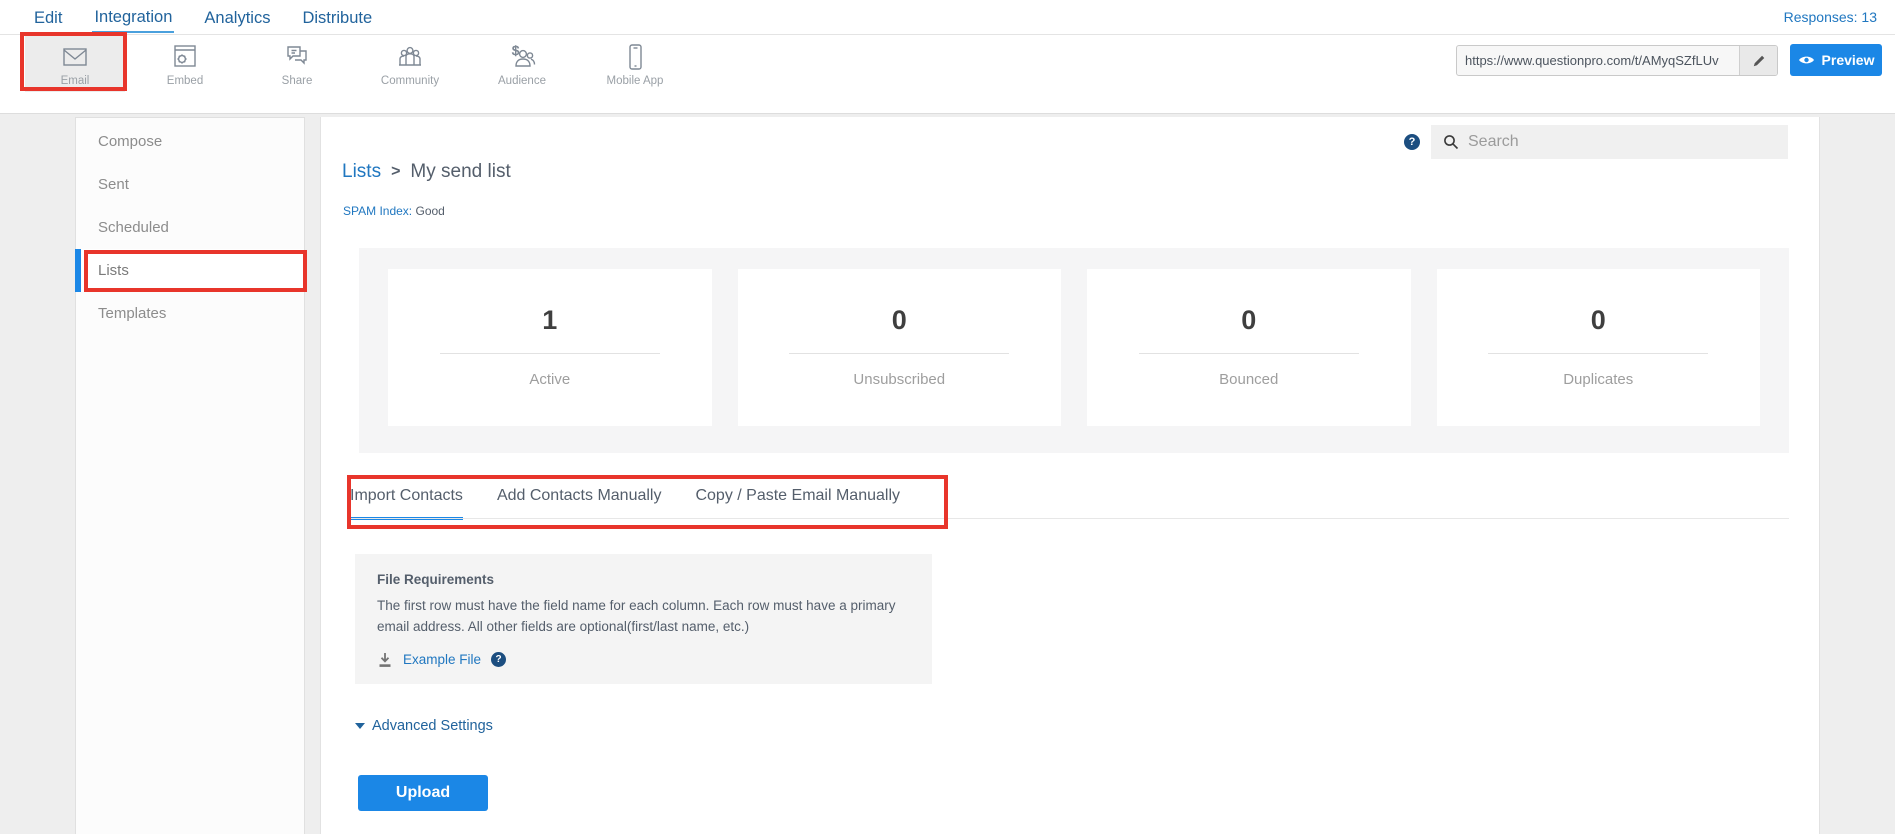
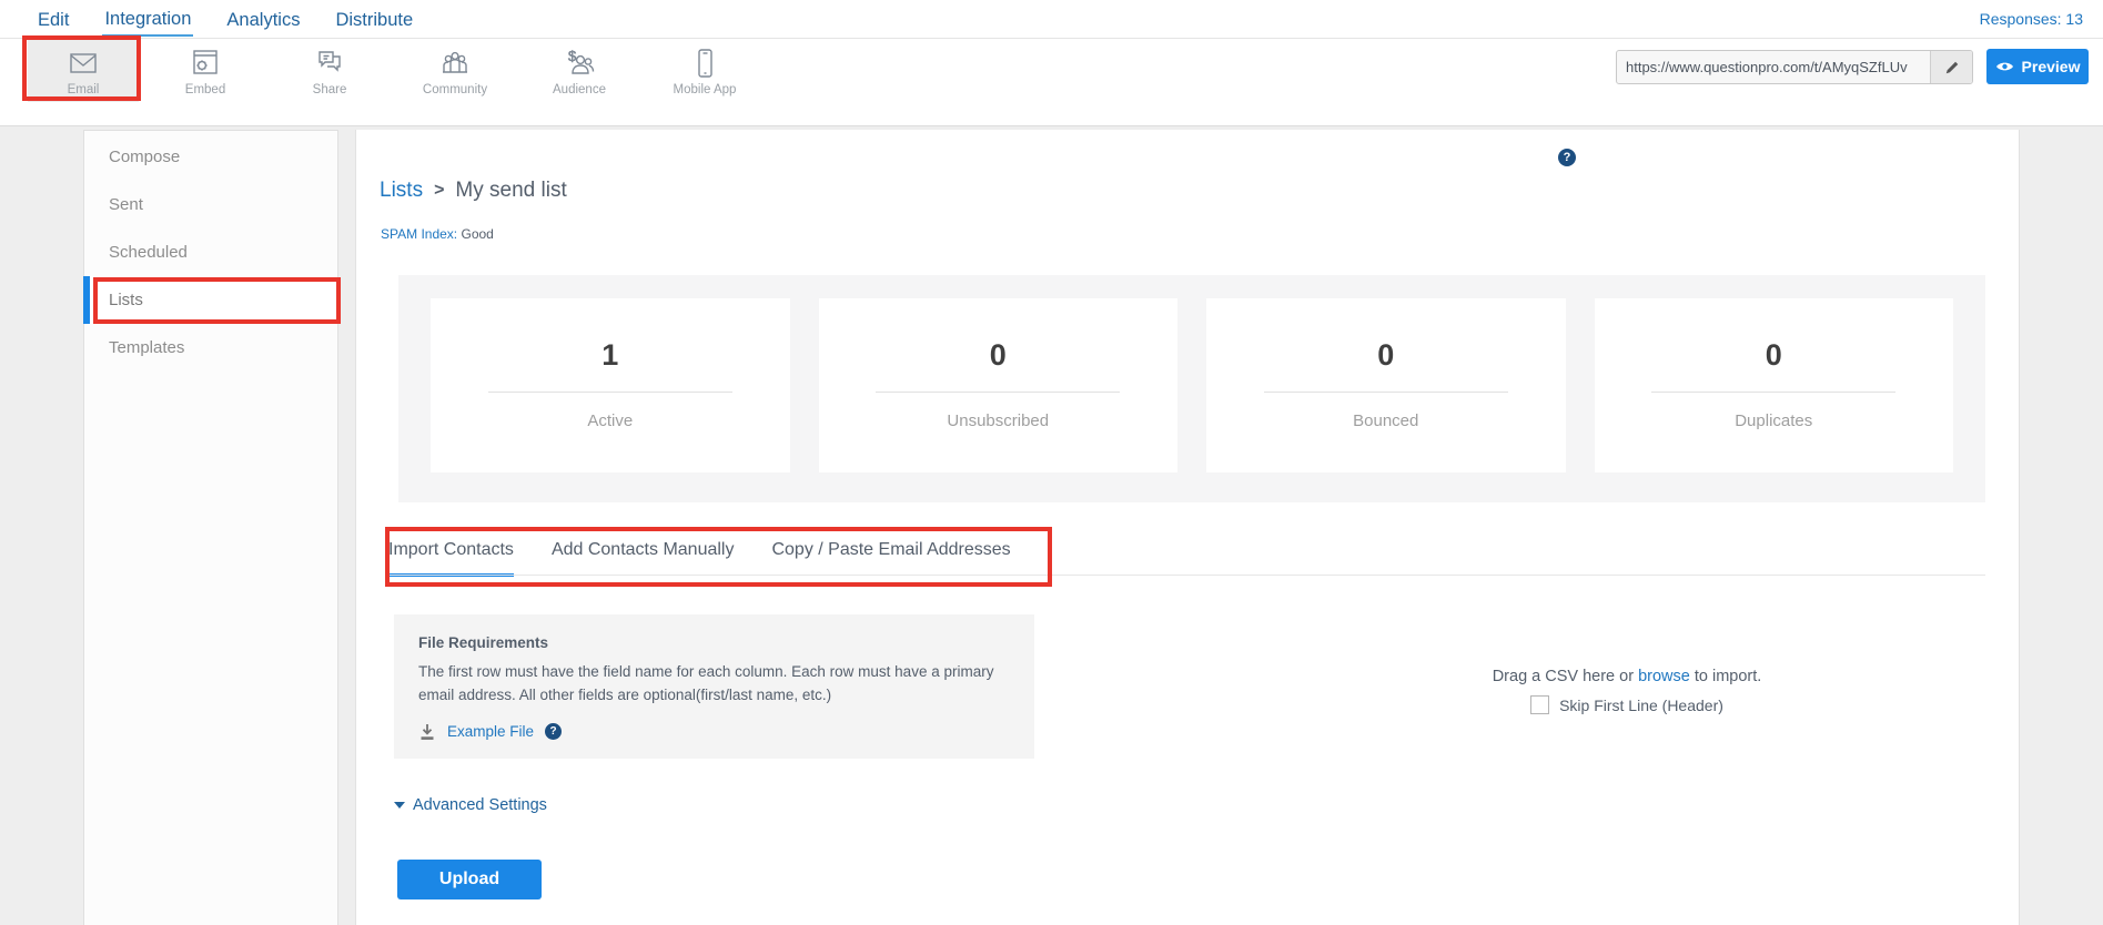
  Edit
  Integration
  Analytics
  Distribute
  Responses: 13
  Email
  Embed
  Share
  Community
  $
  Audience
  Mobile App
  https://www.questionpro.com/t/AMyqSZfLUv
  Preview
  Compose
  Sent
  Scheduled
  Lists
  Templates
  ?
- Search
  Lists
  >
  My send list
  SPAM Index: Good
  1
  Active
  0
  Unsubscribed
  0
  Bounced
  0
  Duplicates
  Import Contacts
  Add Contacts Manually
- Copy / Paste Email Manually
+ Copy / Paste Email Addresses
  File Requirements
  The first row must have the field name for each column. Each row must have a primary email address. All other fields are optional(first/last name, etc.)
  Example File
  ?
+ Drag a CSV here or browse to import.
+ Skip First Line (Header)
  Advanced Settings
  Upload
